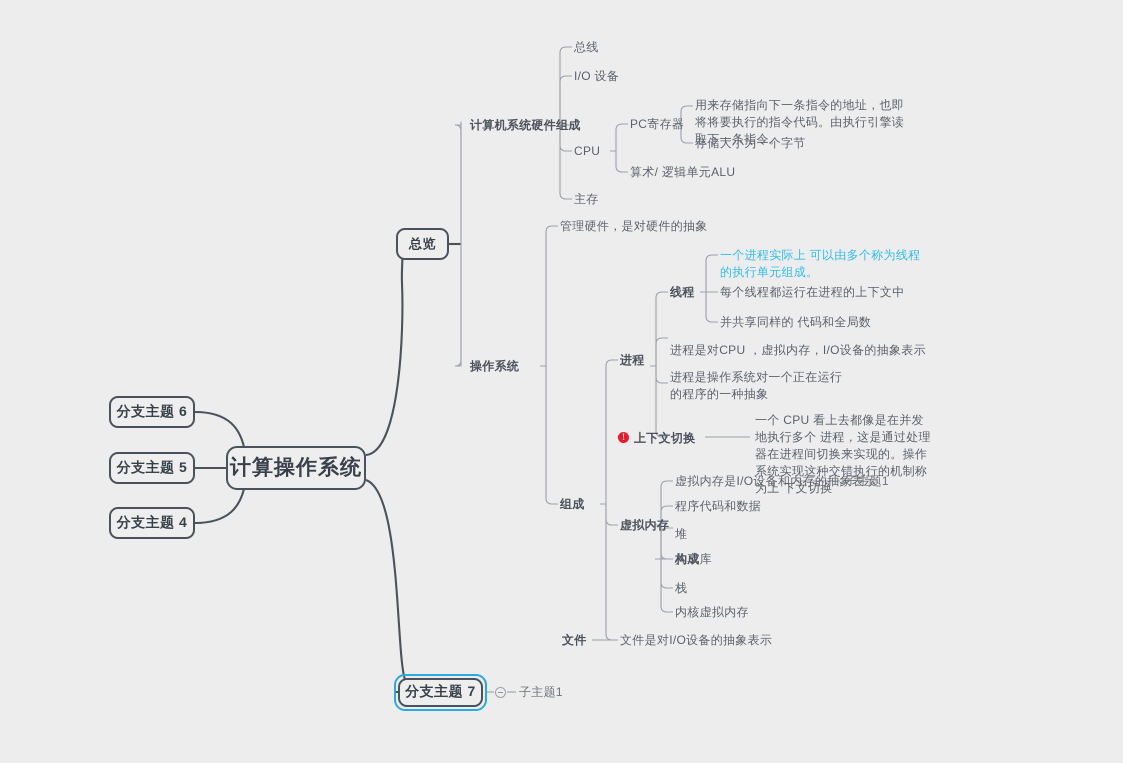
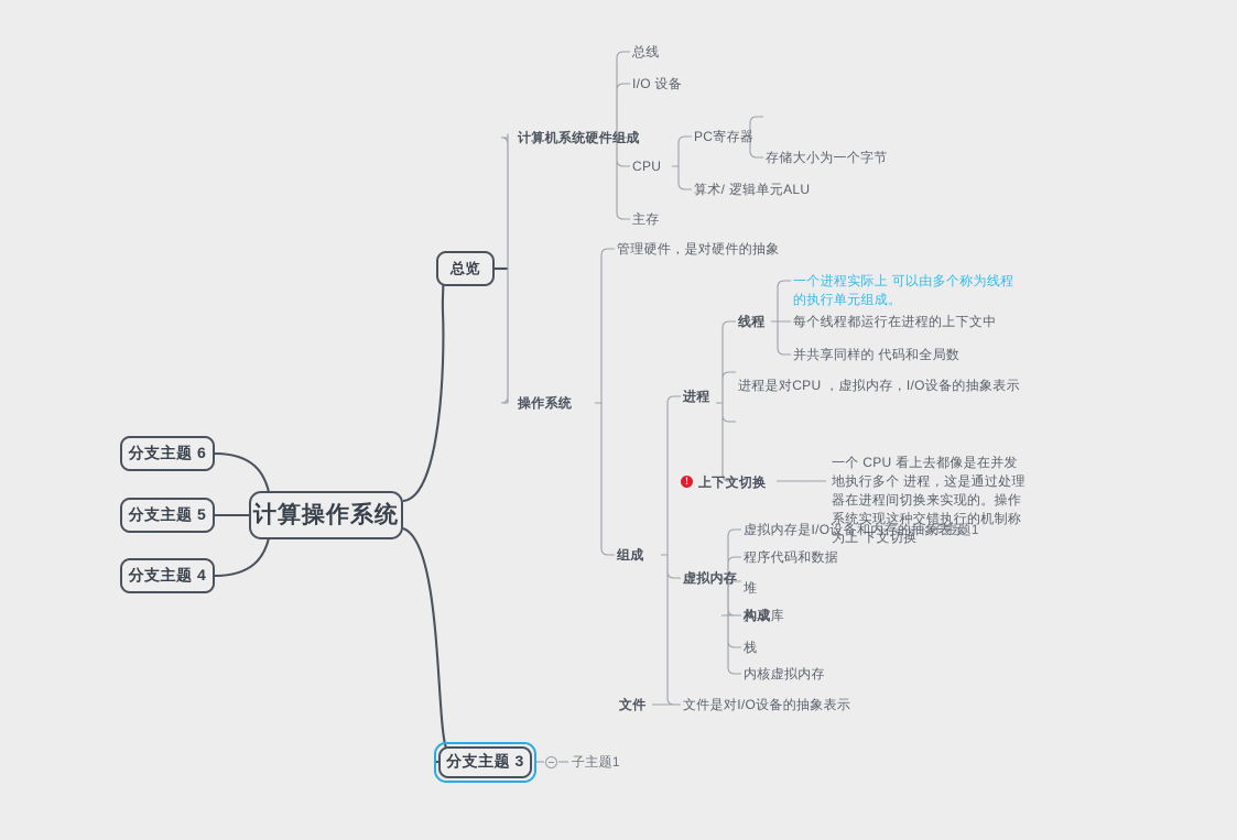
  计算操作系统
  分支主题 6
  分支主题 5
  分支主题 4
  总览
- 分支主题 7
+ 分支主题 3
  子主题1
  计算机系统硬件组成
  总线
  I/O 设备
  CPU
  主存
  PC寄存器
  算术/ 逻辑单元ALU
- 用来存储指向下一条指令的地址，也即将将要执行的指令代码。由执行引擎读取下一条指令。
  存储大小为一个字节
  操作系统
  管理硬件，是对硬件的抽象
  组成
  进程
  线程
  一个进程实际上 可以由多个称为线程的执行单元组成。
  每个线程都运行在进程的上下文中
  并共享同样的 代码和全局数
  进程是对CPU ，虚拟内存，I/O设备的抽象表示
- 进程是操作系统对一个正在运行的程序的一种抽象
  !
  上下文切换
  一个 CPU 看上去都像是在并发地执行多个 进程，这是通过处理器在进程间切换来实现的。操作系统实现这种交错执行的机制称为上 下文切换
  虚拟内存
  虚拟内存是I/O设备和内存的抽象表示
  子主题1
  构成
  程序代码和数据
  堆
  共享库
  栈
  内核虚拟内存
  文件
  文件是对I/O设备的抽象表示
